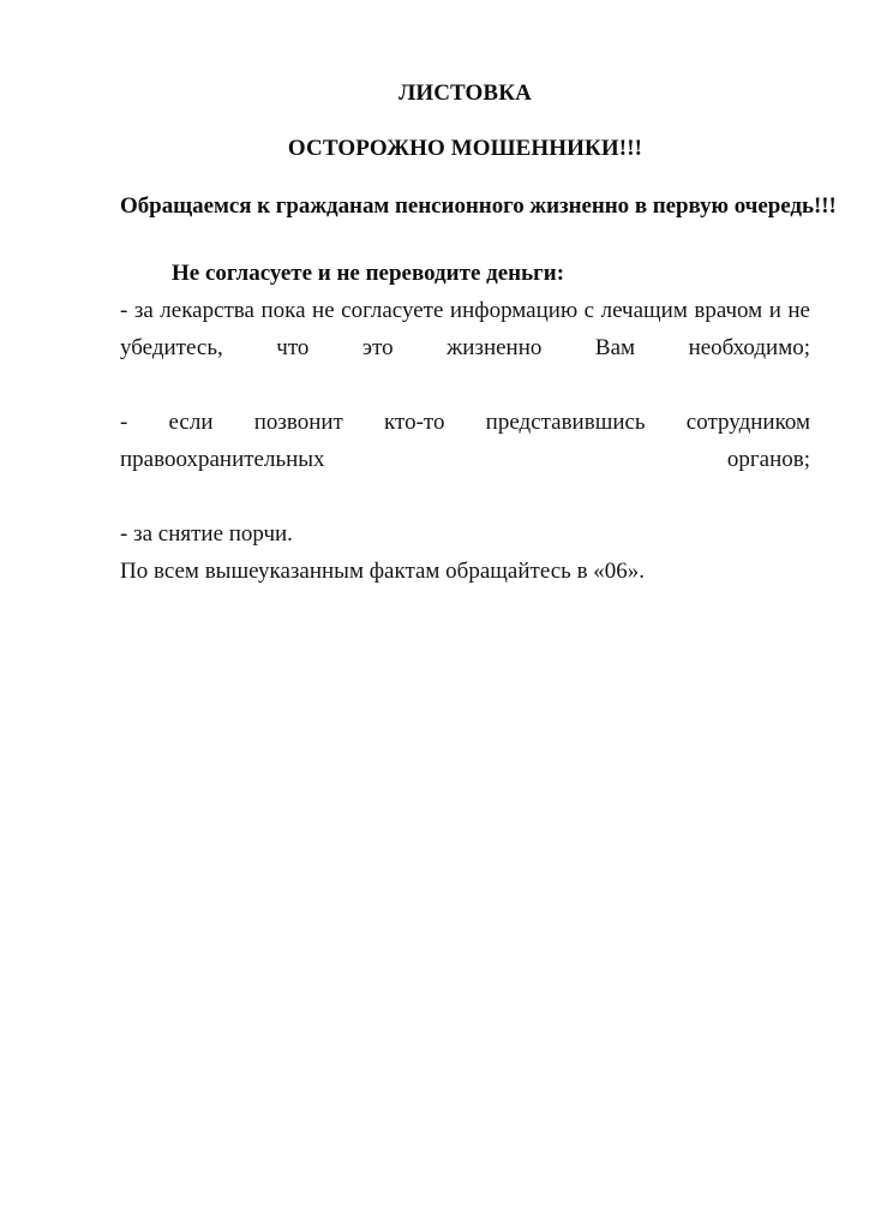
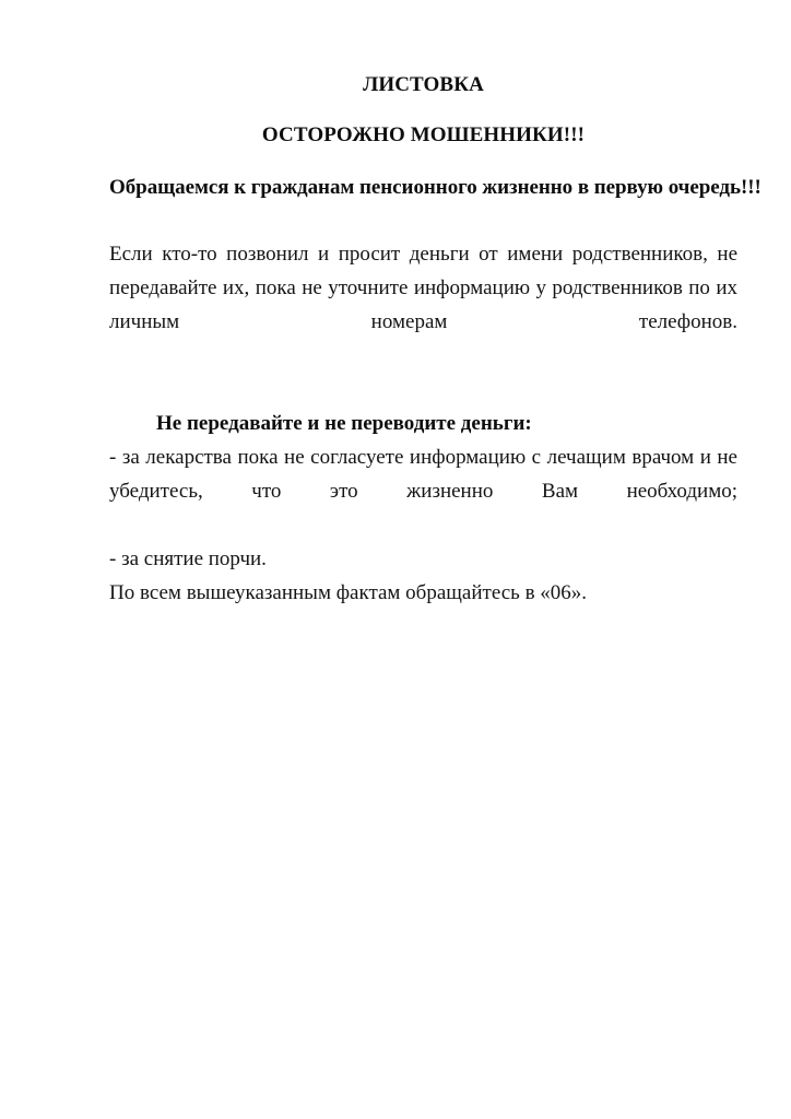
  ЛИСТОВКА
  ОСТОРОЖНО МОШЕННИКИ!!!
  Обращаемся к гражданам пенсионного жизненно в первую очередь!!!
+ Если кто-то позвонил и просит деньги от имени родственников, не передавайте их, пока не уточните информацию у родственников по их личным номерам телефонов.
- Не согласуете и не переводите деньги:
+ Не передавайте и не переводите деньги:
  - за лекарства пока не согласуете информацию с лечащим врачом и не убедитесь, что это жизненно Вам необходимо;
- - если позвонит кто-то представившись сотрудником правоохранительных органов;
  - за снятие порчи.
  По всем вышеуказанным фактам обращайтесь в «06».
